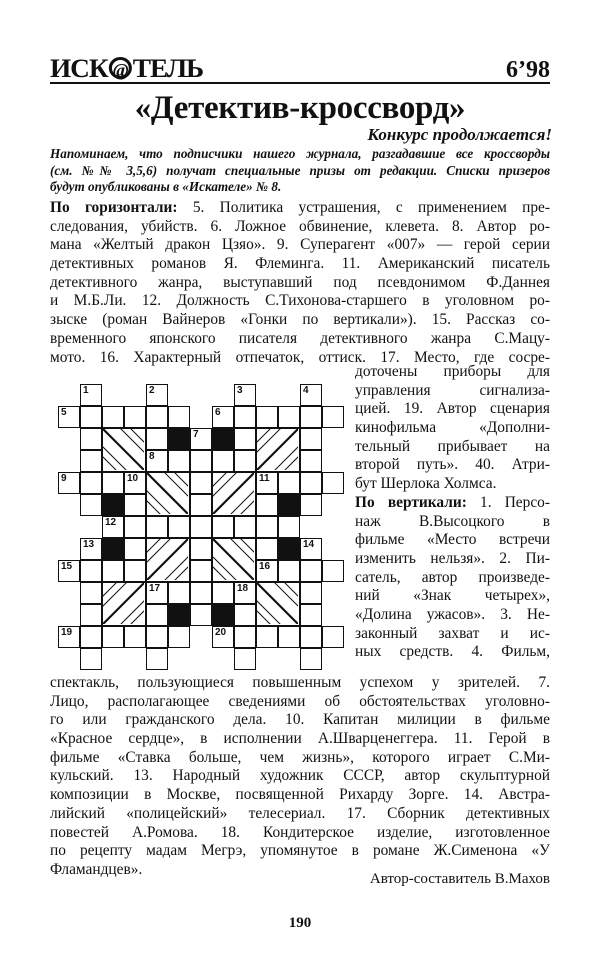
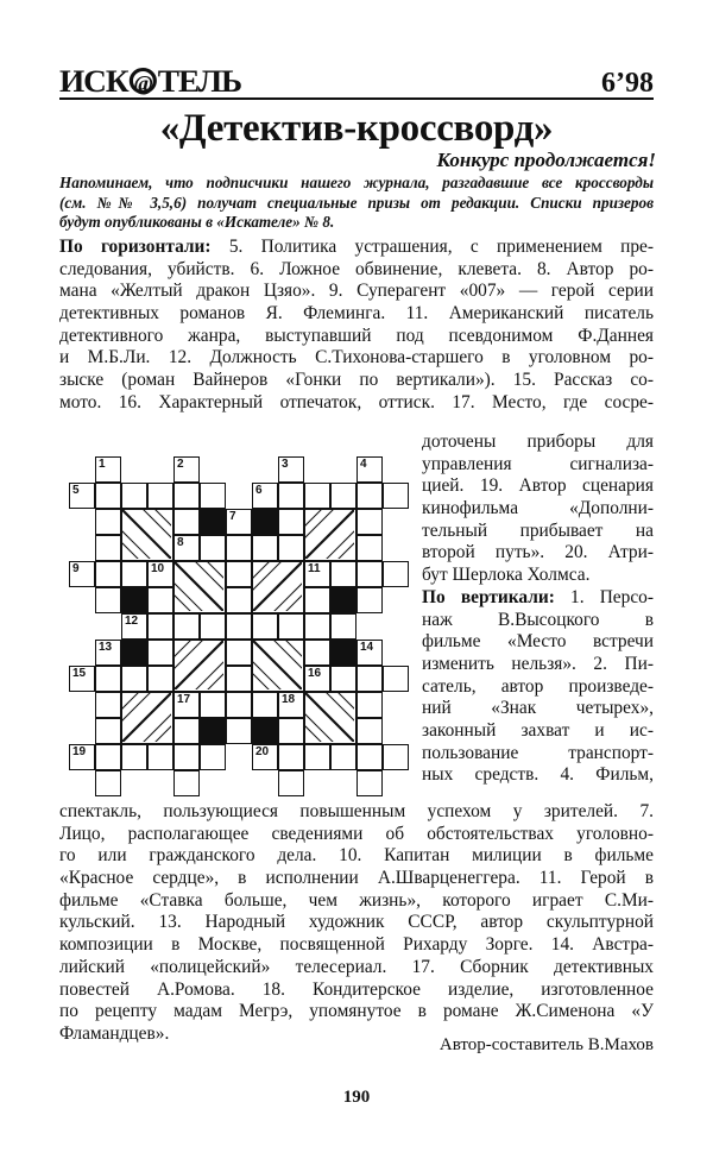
  ИСК @ ТЕЛЬ
  6’98
  «Детектив-кроссворд»
  Конкурс продолжается!
  Напоминаем, что подписчики нашего журнала, разгадавшие все кроссворды
  (см. №№ 3,5,6) получат специальные призы от редакции. Списки призеров
  будут опубликованы в «Искателе» № 8.
  По горизонтали: 5. Политика устрашения, с применением пре-
  следования, убийств. 6. Ложное обвинение, клевета. 8. Автор ро-
  мана «Желтый дракон Цзяо». 9. Суперагент «007» — герой серии
  детективных романов Я. Флеминга. 11. Американский писатель
  детективного жанра, выступавший под псевдонимом Ф.Даннея
  и М.Б.Ли. 12. Должность С.Тихонова-старшего в уголовном ро-
  зыске (роман Вайнеров «Гонки по вертикали»). 15. Рассказ со-
- временного японского писателя детективного жанра С.Мацу-
  мото. 16. Характерный отпечаток, оттиск. 17. Место, где сосре-
  доточены приборы для
  управления сигнализа-
  цией. 19. Автор сценария
  кинофильма «Дополни-
  тельный прибывает на
- второй путь». 40. Атри-
+ второй путь». 20. Атри-
  бут Шерлока Холмса.
  По вертикали: 1. Персо-
  наж В.Высоцкого в
  фильме «Место встречи
  изменить нельзя». 2. Пи-
  сатель, автор произведе-
  ний «Знак четырех»,
- «Долина ужасов». 3. Не-
  законный захват и ис-
+ пользование транспорт-
  ных средств. 4. Фильм,
  спектакль, пользующиеся повышенным успехом у зрителей. 7.
  Лицо, располагающее сведениями об обстоятельствах уголовно-
  го или гражданского дела. 10. Капитан милиции в фильме
  «Красное сердце», в исполнении А.Шварценеггера. 11. Герой в
  фильме «Ставка больше, чем жизнь», которого играет С.Ми-
  кульский. 13. Народный художник СССР, автор скульптурной
  композиции в Москве, посвященной Рихарду Зорге. 14. Австра-
  лийский «полицейский» телесериал. 17. Сборник детективных
  повестей А.Ромова. 18. Кондитерское изделие, изготовленное
  по рецепту мадам Мегрэ, упомянутое в романе Ж.Сименона «У
  Фламандцев».
  Автор-составитель В.Махов
  190
  1
  2
  3
  4
  5
  6
  7
  8
  9
  10
  11
  12
  13
  14
  15
  16
  17
  18
  19
  20
